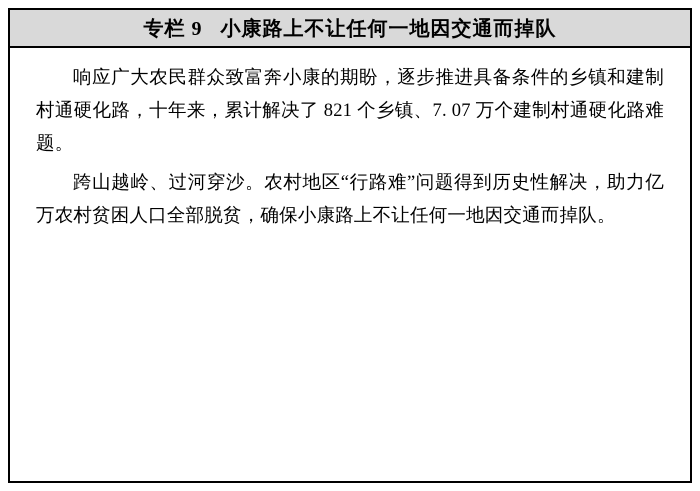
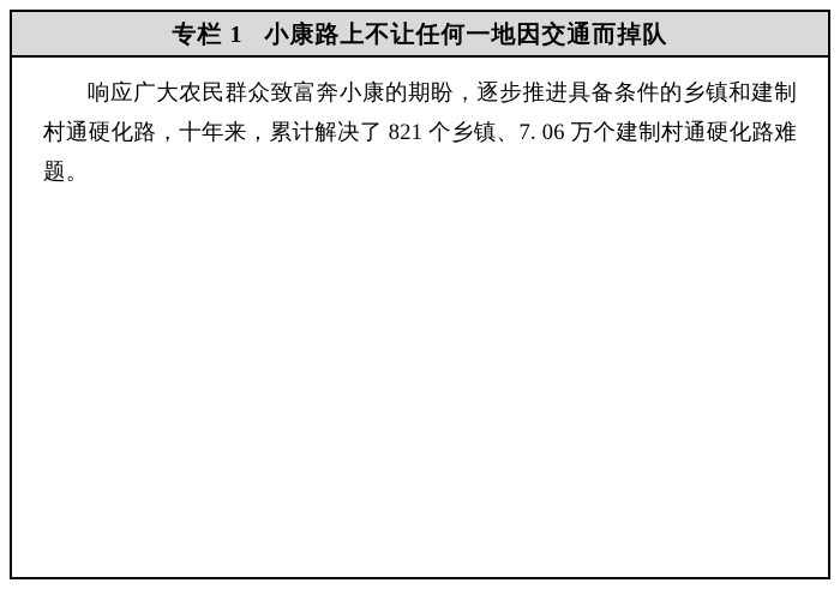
- 专栏 9 小康路上不让任何一地因交通而掉队
+ 专栏 1 小康路上不让任何一地因交通而掉队
- 响应广大农民群众致富奔小康的期盼，逐步推进具备条件的乡镇和建制村通硬化路，十年来，累计解决了 821 个乡镇、7. 07 万个建制村通硬化路难题。
+ 响应广大农民群众致富奔小康的期盼，逐步推进具备条件的乡镇和建制村通硬化路，十年来，累计解决了 821 个乡镇、7. 06 万个建制村通硬化路难题。
- 跨山越岭、过河穿沙。农村地区“行路难”问题得到历史性解决，助力亿万农村贫困人口全部脱贫，确保小康路上不让任何一地因交通而掉队。
